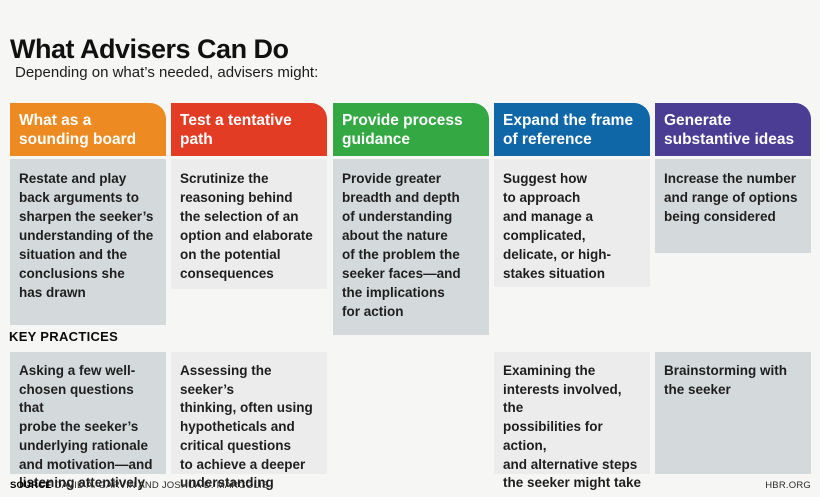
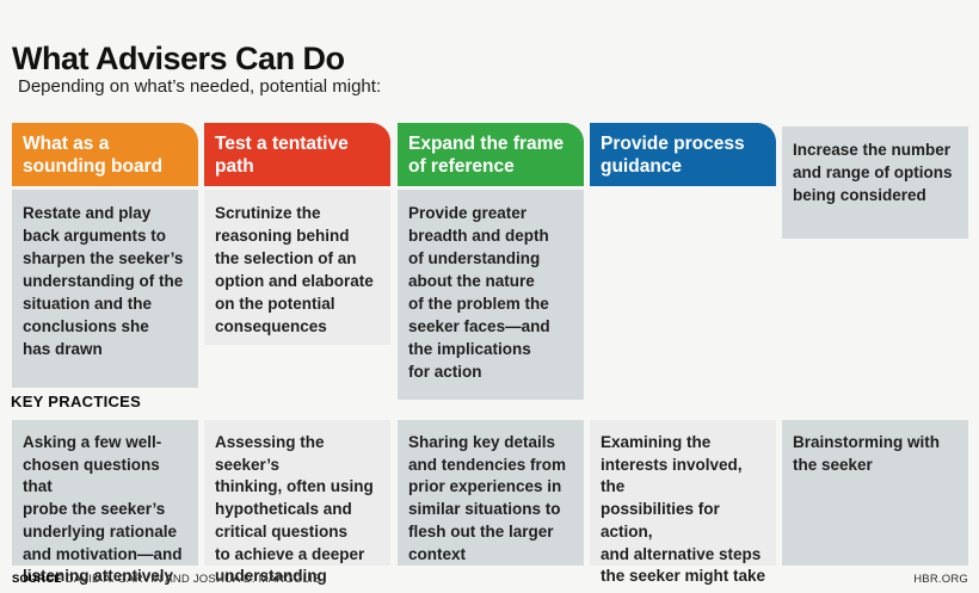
  What Advisers Can Do
- Depending on what’s needed, advisers might:
+ Depending on what’s needed, potential might:
  What as a sounding board
  Restate and play
  back arguments to
  sharpen the seeker’s
  understanding of the
  situation and the
  conclusions she
  has drawn
  Test a tentative path
  Scrutinize the
  reasoning behind
  the selection of an
  option and elaborate
  on the potential
  consequences
- Provide process guidance
+ Expand the frame of reference
  Provide greater
  breadth and depth
  of understanding
  about the nature
  of the problem the
  seeker faces—and
  the implications
  for action
- Expand the frame of reference
+ Provide process guidance
- Suggest how
- to approach
- and manage a
- complicated,
- delicate, or high-
- stakes situation
- Generate substantive ideas
  Increase the number
  and range of options
  being considered
  KEY PRACTICES
  Asking a few well-
  chosen questions that
  probe the seeker’s
  underlying rationale
  and motivation—and
  listening attentively
  Assessing the seeker’s
  thinking, often using
  hypotheticals and
  critical questions
  to achieve a deeper
  understanding
+ Sharing key details
+ and tendencies from
+ prior experiences in
+ similar situations to
+ flesh out the larger
+ context
  Examining the
  interests involved, the
  possibilities for action,
  and alternative steps
  the seeker might take
  Brainstorming with
  the seeker
  SOURCE DAVID A. GARVIN AND JOSHUA D. MARGOLIS
  HBR.ORG
